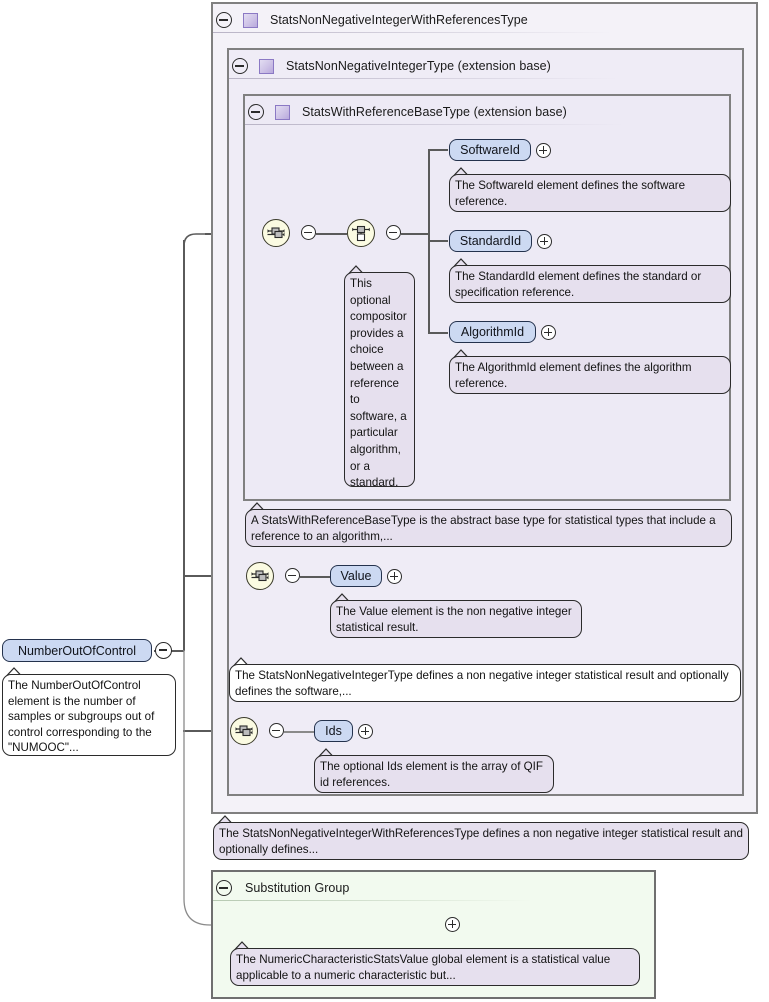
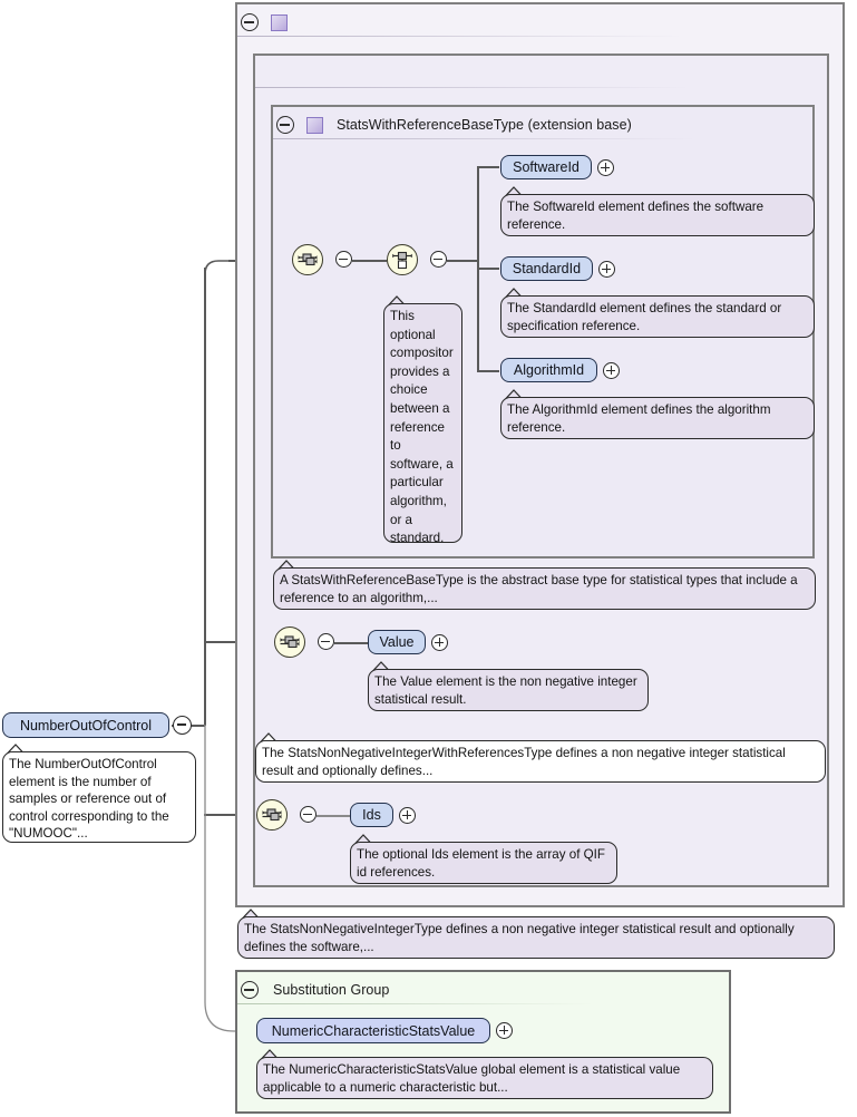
- StatsNonNegativeIntegerWithReferencesType
- StatsNonNegativeIntegerType (extension base)
  StatsWithReferenceBaseType (extension base)
  This optional compositor provides a choice between a reference to software, a particular algorithm, or a standard.
  SoftwareId
  The SoftwareId element defines the software reference.
  StandardId
  The StandardId element defines the standard or specification reference.
  AlgorithmId
  The AlgorithmId element defines the algorithm reference.
  A StatsWithReferenceBaseType is the abstract base type for statistical types that include a reference to an algorithm,...
  Value
  The Value element is the non negative integer statistical result.
- The StatsNonNegativeIntegerType defines a non negative integer statistical result and optionally defines the software,...
+ The StatsNonNegativeIntegerWithReferencesType defines a non negative integer statistical result and optionally defines...
  Ids
  The optional Ids element is the array of QIF id references.
- The StatsNonNegativeIntegerWithReferencesType defines a non negative integer statistical result and optionally defines...
+ The StatsNonNegativeIntegerType defines a non negative integer statistical result and optionally defines the software,...
  Substitution Group
+ NumericCharacteristicStatsValue
  The NumericCharacteristicStatsValue global element is a statistical value applicable to a numeric characteristic but...
  NumberOutOfControl
- The NumberOutOfControl element is the number of samples or subgroups out of control corresponding to the "NUMOOC"...
+ The NumberOutOfControl element is the number of samples or reference out of control corresponding to the "NUMOOC"...
